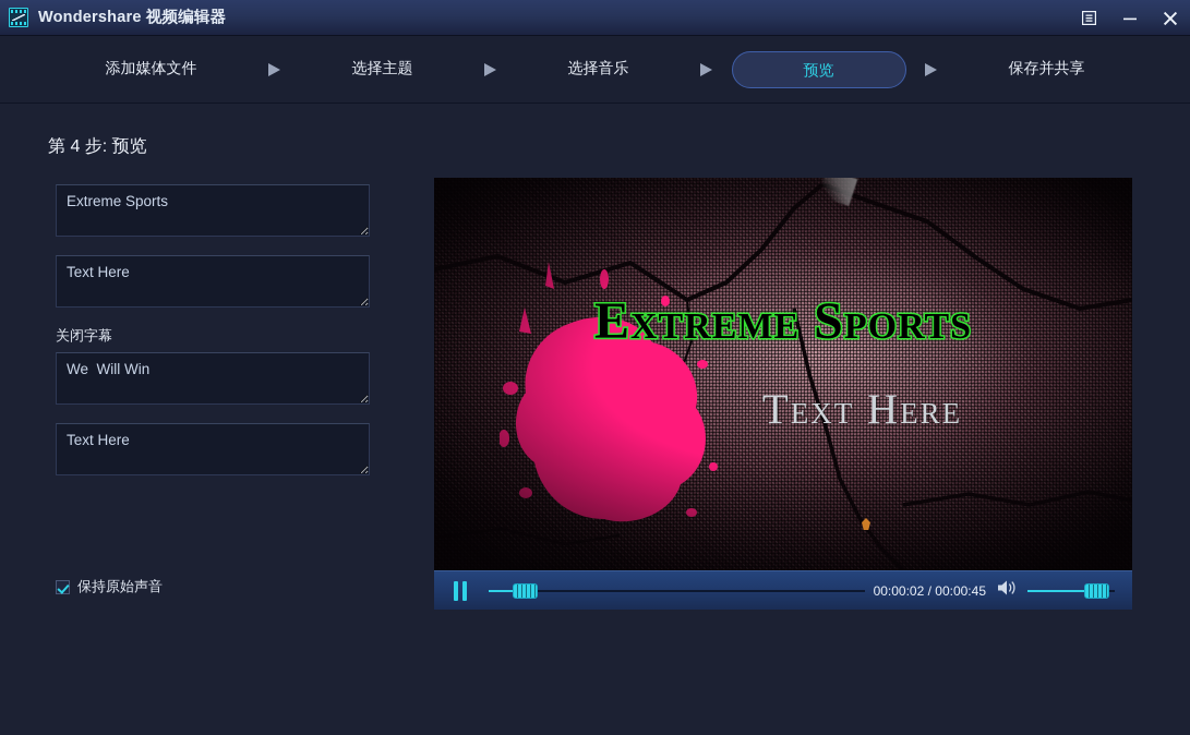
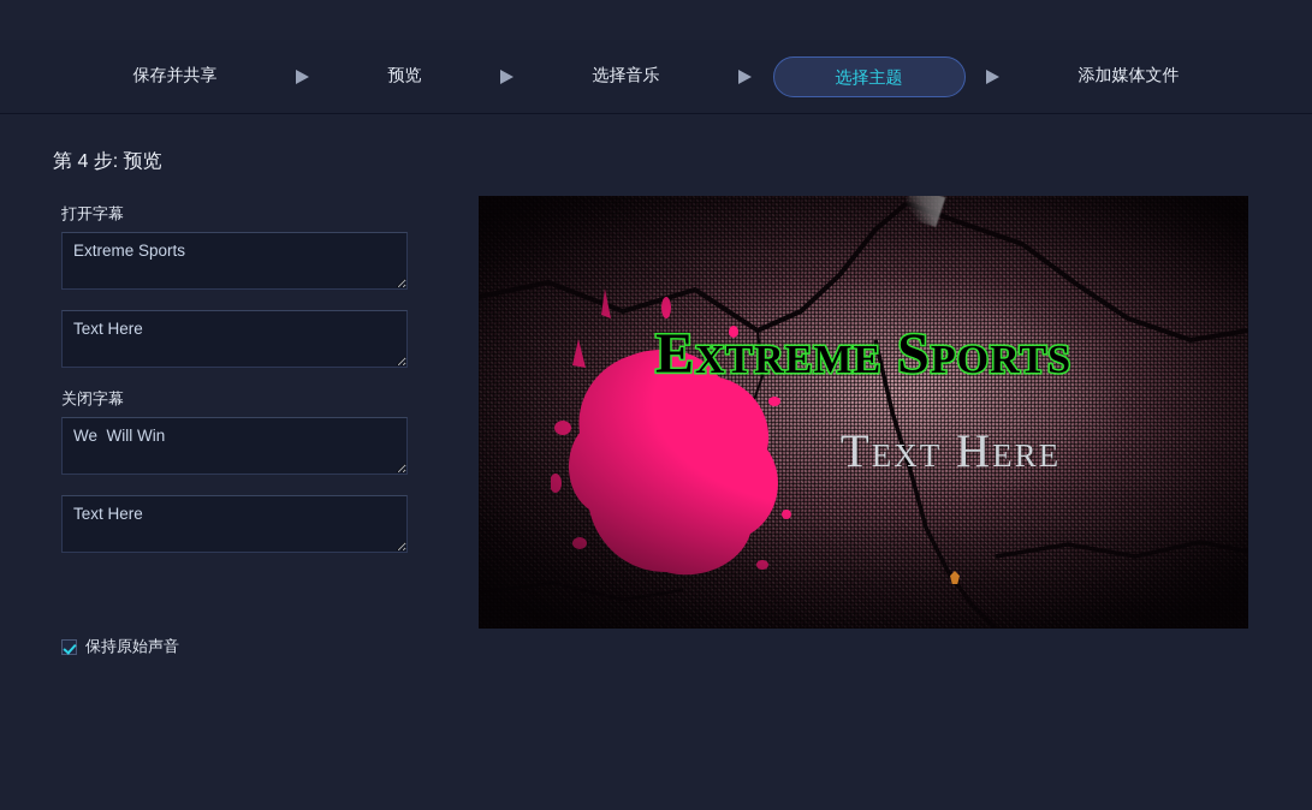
- Wondershare 视频编辑器
- 添加媒体文件
+ 保存并共享
- 选择主题
+ 预览
  选择音乐
- 预览
+ 选择主题
- 保存并共享
+ 添加媒体文件
  第 4 步: 预览
+ 打开字幕
  Extreme Sports Text Here
  关闭字幕
  We Will Win Text Here
  保持原始声音
  Extreme Sports
  Text Here
- 00:00:02 / 00:00:45
